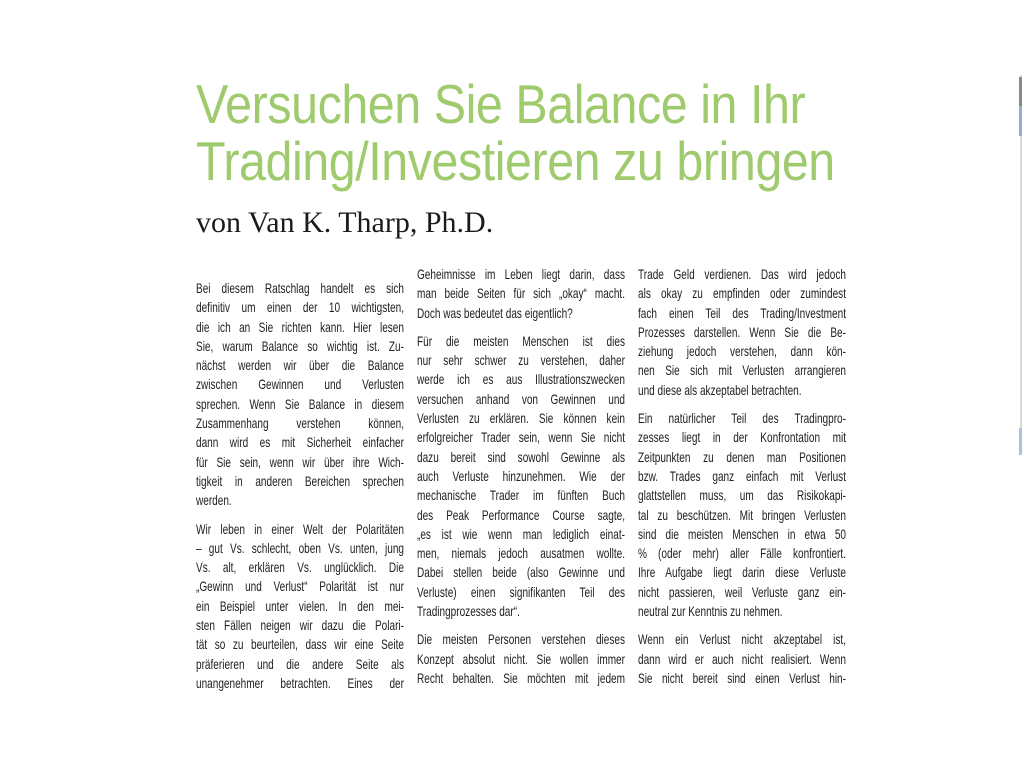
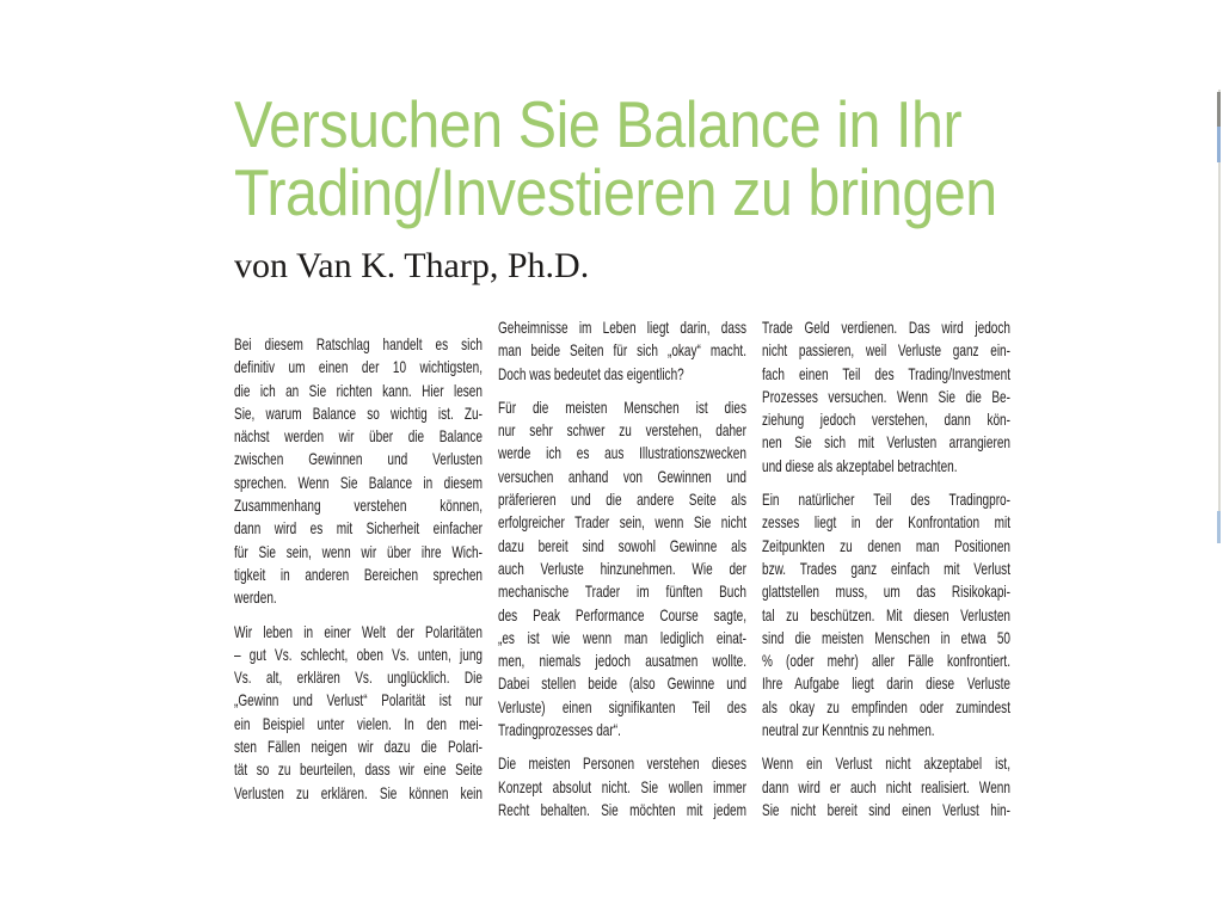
  Versuchen Sie Balance in Ihr
  Trading/Investieren zu bringen
  von Van K. Tharp, Ph.D.
  Bei diesem Ratschlag handelt es sich
  definitiv um einen der 10 wichtigsten,
  die ich an Sie richten kann. Hier lesen
  Sie, warum Balance so wichtig ist. Zu-
  nächst werden wir über die Balance
  zwischen Gewinnen und Verlusten
  sprechen. Wenn Sie Balance in diesem
  Zusammenhang verstehen können,
  dann wird es mit Sicherheit einfacher
  für Sie sein, wenn wir über ihre Wich-
  tigkeit in anderen Bereichen sprechen
  werden.
  Wir leben in einer Welt der Polaritäten
  – gut Vs. schlecht, oben Vs. unten, jung
  Vs. alt, erklären Vs. unglücklich. Die
  „Gewinn und Verlust“ Polarität ist nur
  ein Beispiel unter vielen. In den mei-
  sten Fällen neigen wir dazu die Polari-
  tät so zu beurteilen, dass wir eine Seite
- präferieren und die andere Seite als
+ Verlusten zu erklären. Sie können kein
- unangenehmer betrachten. Eines der
  Geheimnisse im Leben liegt darin, dass
  man beide Seiten für sich „okay“ macht.
  Doch was bedeutet das eigentlich?
  Für die meisten Menschen ist dies
  nur sehr schwer zu verstehen, daher
  werde ich es aus Illustrationszwecken
  versuchen anhand von Gewinnen und
- Verlusten zu erklären. Sie können kein
+ präferieren und die andere Seite als
  erfolgreicher Trader sein, wenn Sie nicht
  dazu bereit sind sowohl Gewinne als
  auch Verluste hinzunehmen. Wie der
  mechanische Trader im fünften Buch
  des Peak Performance Course sagte,
  „es ist wie wenn man lediglich einat-
  men, niemals jedoch ausatmen wollte.
  Dabei stellen beide (also Gewinne und
  Verluste) einen signifikanten Teil des
  Tradingprozesses dar“.
  Die meisten Personen verstehen dieses
  Konzept absolut nicht. Sie wollen immer
  Recht behalten. Sie möchten mit jedem
  Trade Geld verdienen. Das wird jedoch
- als okay zu empfinden oder zumindest
+ nicht passieren, weil Verluste ganz ein-
  fach einen Teil des Trading/Investment
- Prozesses darstellen. Wenn Sie die Be-
+ Prozesses versuchen. Wenn Sie die Be-
  ziehung jedoch verstehen, dann kön-
  nen Sie sich mit Verlusten arrangieren
  und diese als akzeptabel betrachten.
  Ein natürlicher Teil des Tradingpro-
  zesses liegt in der Konfrontation mit
  Zeitpunkten zu denen man Positionen
  bzw. Trades ganz einfach mit Verlust
  glattstellen muss, um das Risikokapi-
- tal zu beschützen. Mit bringen Verlusten
+ tal zu beschützen. Mit diesen Verlusten
  sind die meisten Menschen in etwa 50
  % (oder mehr) aller Fälle konfrontiert.
  Ihre Aufgabe liegt darin diese Verluste
- nicht passieren, weil Verluste ganz ein-
+ als okay zu empfinden oder zumindest
  neutral zur Kenntnis zu nehmen.
  Wenn ein Verlust nicht akzeptabel ist,
  dann wird er auch nicht realisiert. Wenn
  Sie nicht bereit sind einen Verlust hin-
